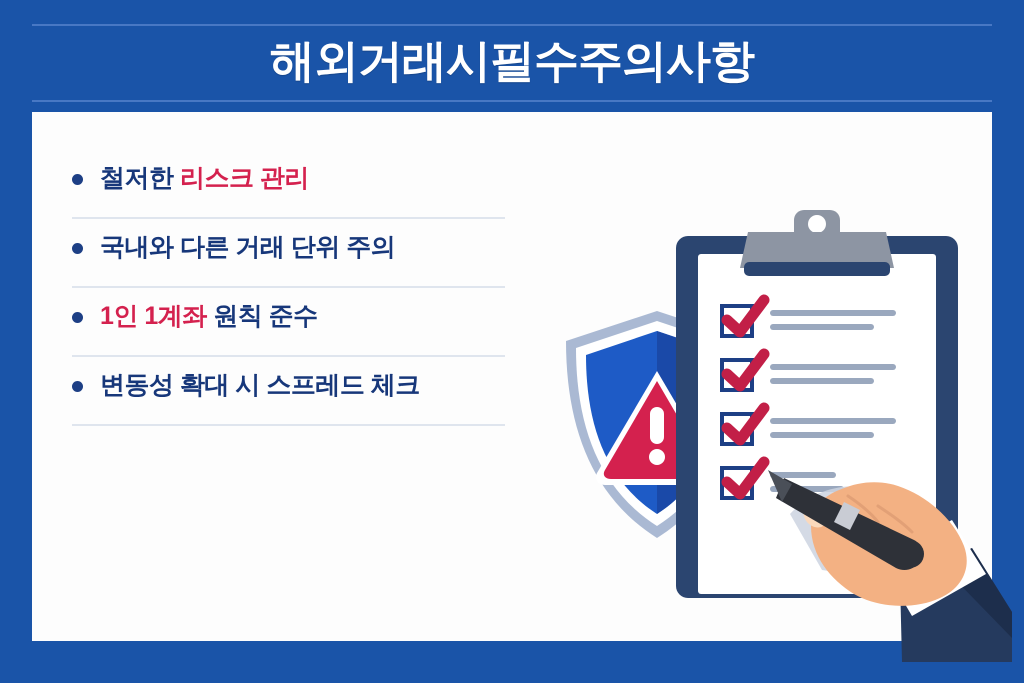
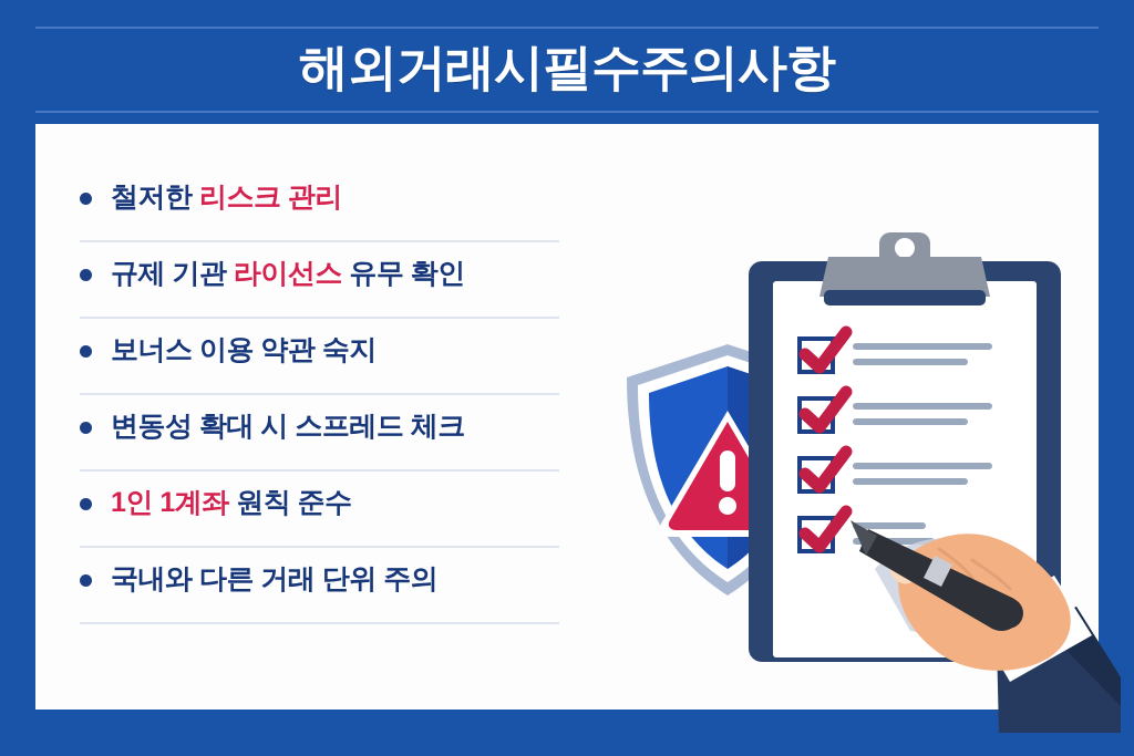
  해외거래시필수주의사항
  철저한 리스크 관리
+ 규제 기관 라이선스 유무 확인
+ 보너스 이용 약관 숙지
- 국내와 다른 거래 단위 주의
+ 변동성 확대 시 스프레드 체크
  1인 1계좌 원칙 준수
- 변동성 확대 시 스프레드 체크
+ 국내와 다른 거래 단위 주의
